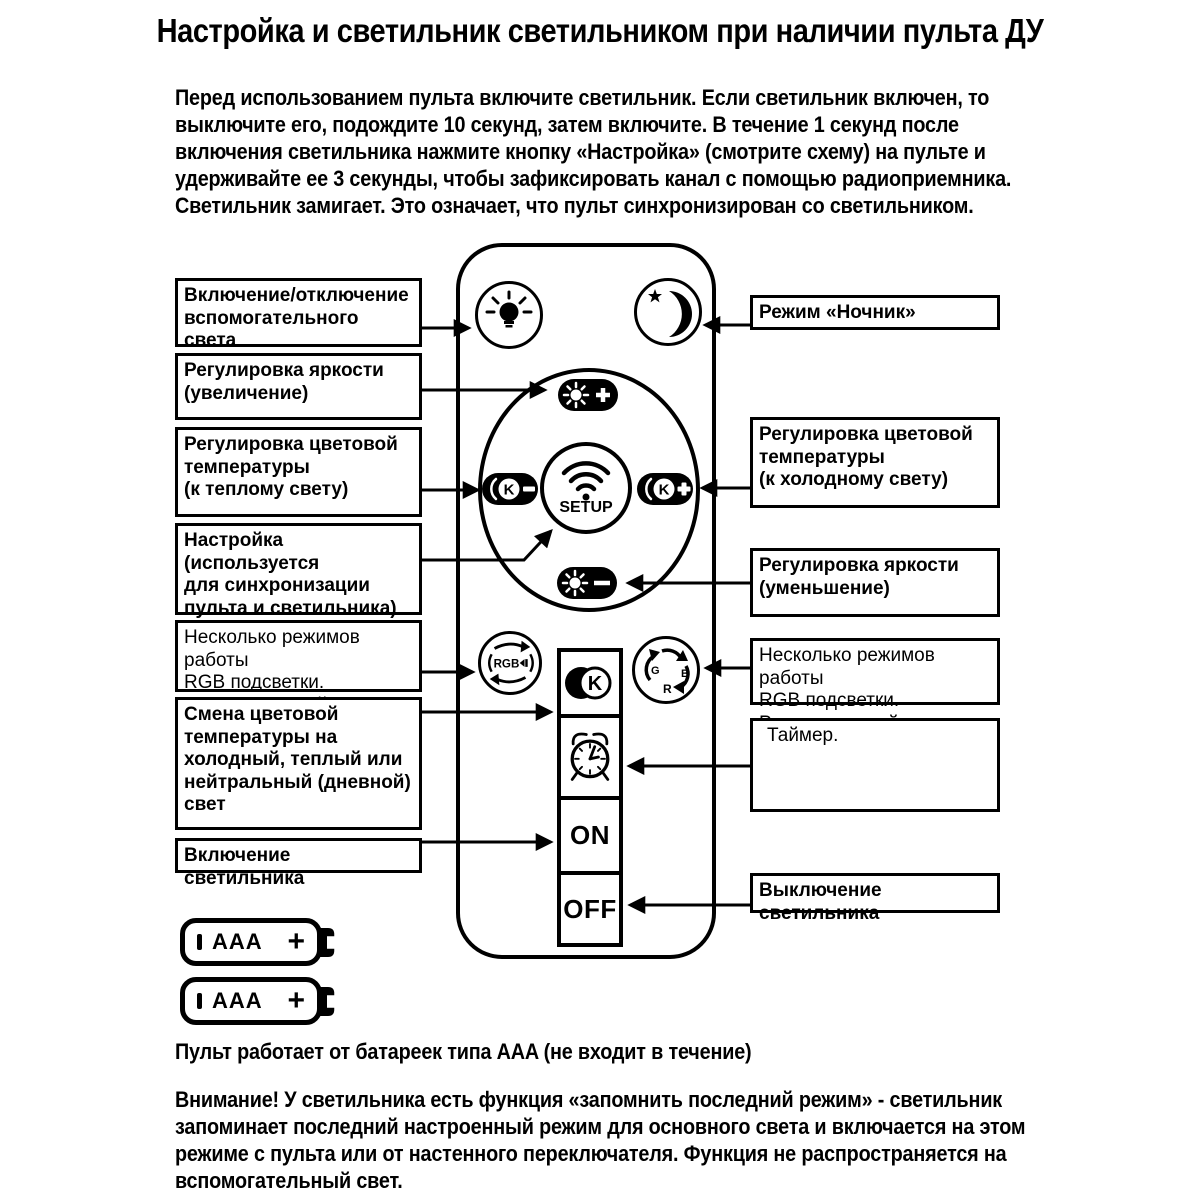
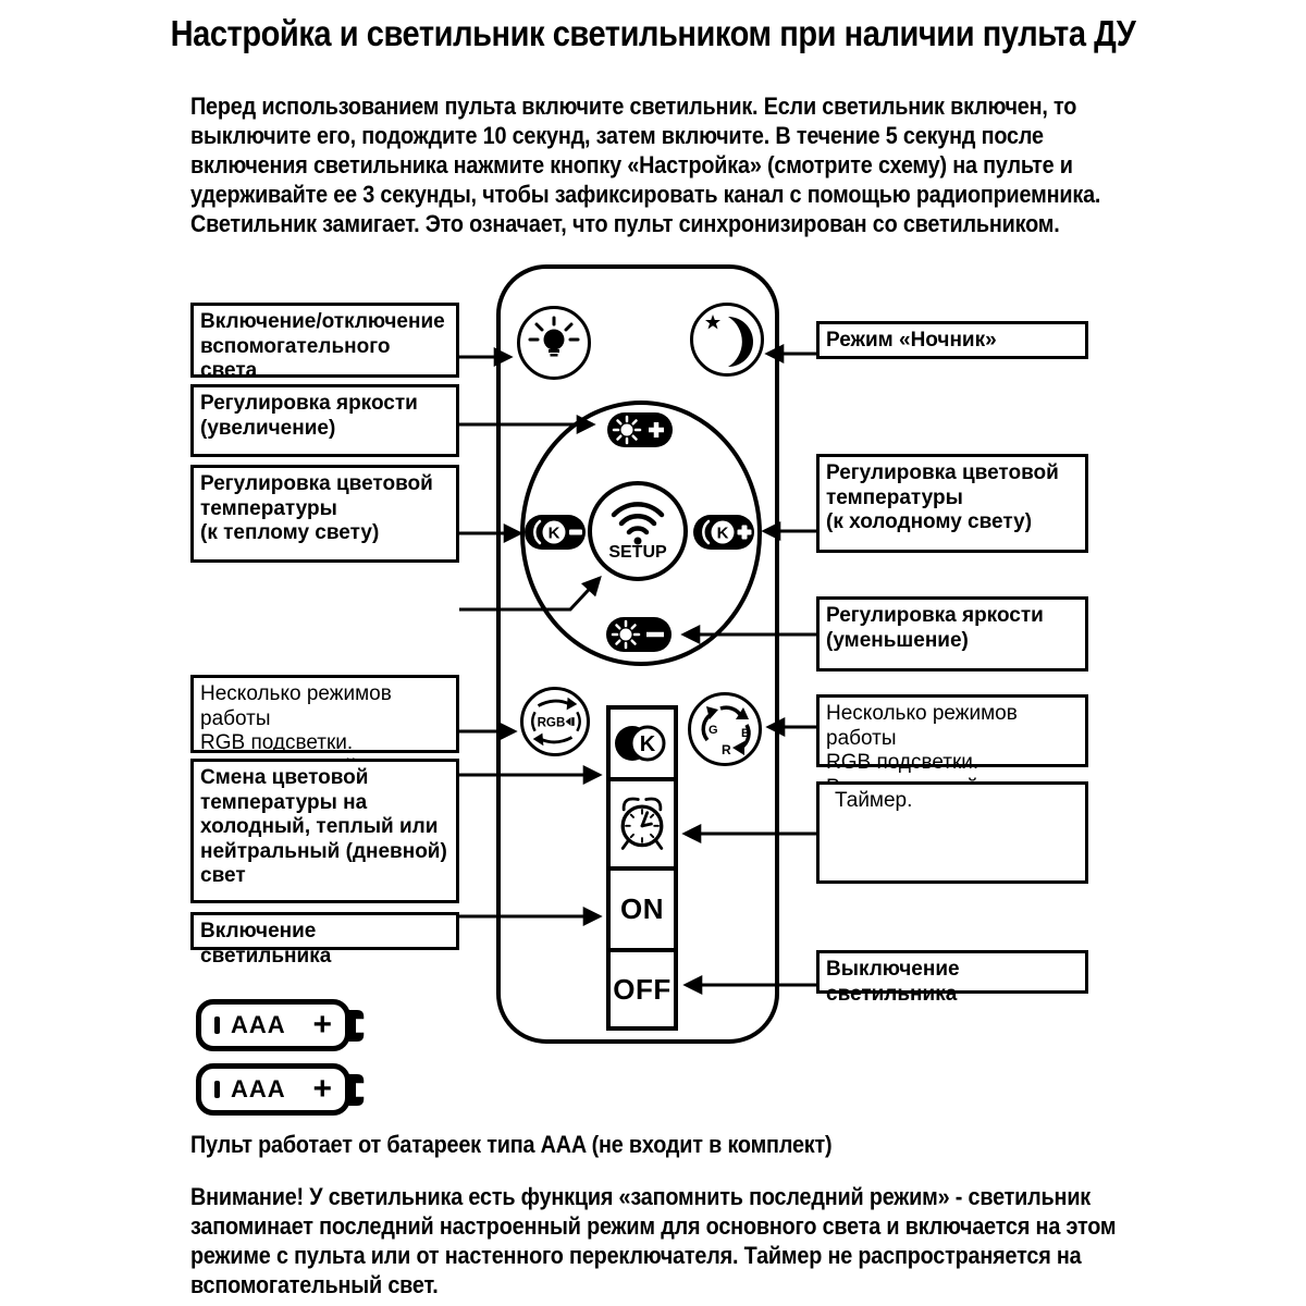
  Настройка и светильник светильником при наличии пульта ДУ
- Перед использованием пульта включите светильник. Если светильник включен, то выключите его, подождите 10 секунд, затем включите. В течение 1 секунд после включения светильника нажмите кнопку «Настройка» (смотрите схему) на пульте и удерживайте ее 3 секунды, чтобы зафиксировать канал с помощью радиоприемника. Светильник замигает. Это означает, что пульт синхронизирован со светильником.
+ Перед использованием пульта включите светильник. Если светильник включен, то выключите его, подождите 10 секунд, затем включите. В течение 5 секунд после включения светильника нажмите кнопку «Настройка» (смотрите схему) на пульте и удерживайте ее 3 секунды, чтобы зафиксировать канал с помощью радиоприемника. Светильник замигает. Это означает, что пульт синхронизирован со светильником.
  Включение/отключение
  вспомогательного света
  Регулировка яркости
  (увеличение)
  Регулировка цветовой
  температуры
  (к теплому свету)
- Настройка (используется
- для синхронизации
- пульта и светильника)
  Несколько режимов работы
  RGB подсветки.
  Смена цветовой
  температуры на
  холодный, теплый или
  нейтральный (дневной)
  свет
  Включение светильника
  Режим «Ночник»
  Регулировка цветовой
  температуры
  (к холодному свету)
  Регулировка яркости
  (уменьшение)
  Несколько режимов работы
  RGB подсветки.
  Таймер.
  Выключение светильника
  SETUP
  K
  K
  RGB
  G
  B
  R
  K
  ON
  OFF
  AAA
  +
  AAA
  +
- Пульт работает от батареек типа AAA (не входит в течение)
+ Пульт работает от батареек типа AAA (не входит в комплект)
- Внимание! У светильника есть функция «запомнить последний режим» - светильник запоминает последний настроенный режим для основного света и включается на этом режиме с пульта или от настенного переключателя. Функция не распространяется на вспомогательный свет.
+ Внимание! У светильника есть функция «запомнить последний режим» - светильник запоминает последний настроенный режим для основного света и включается на этом режиме с пульта или от настенного переключателя. Таймер не распространяется на вспомогательный свет.
